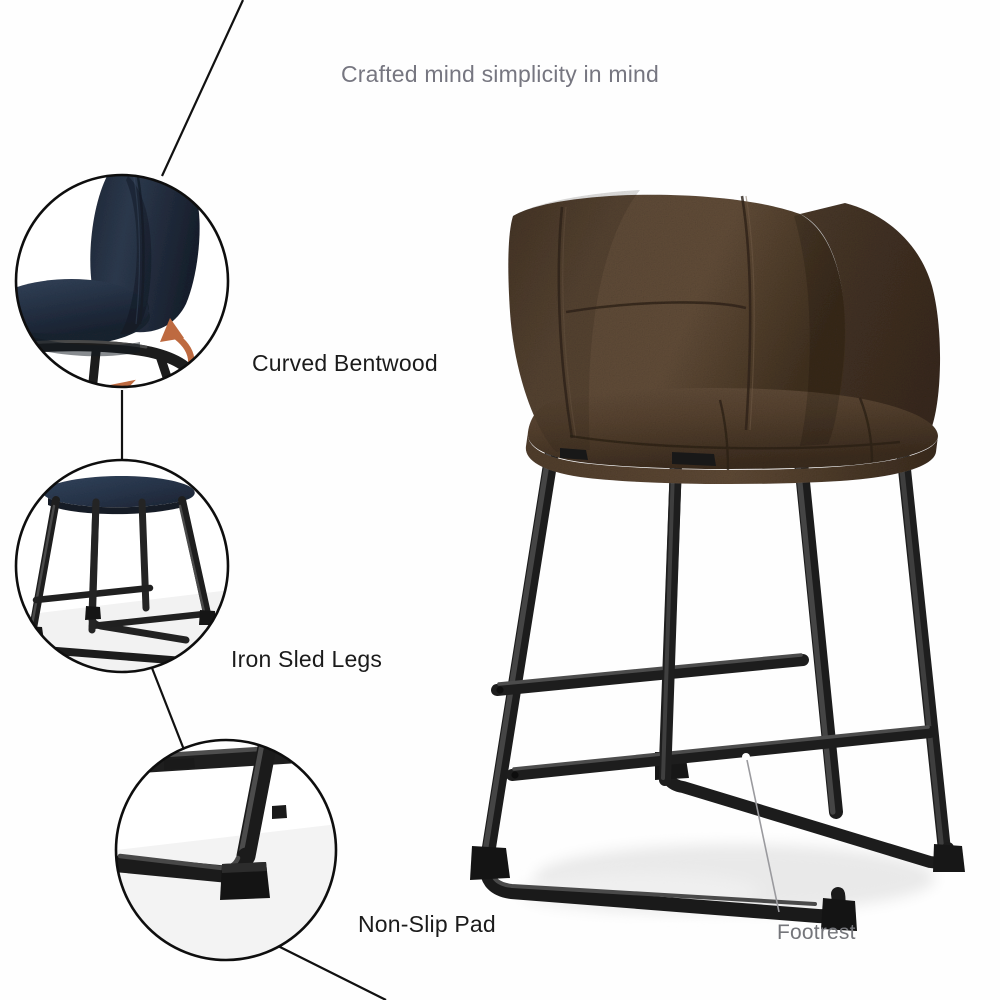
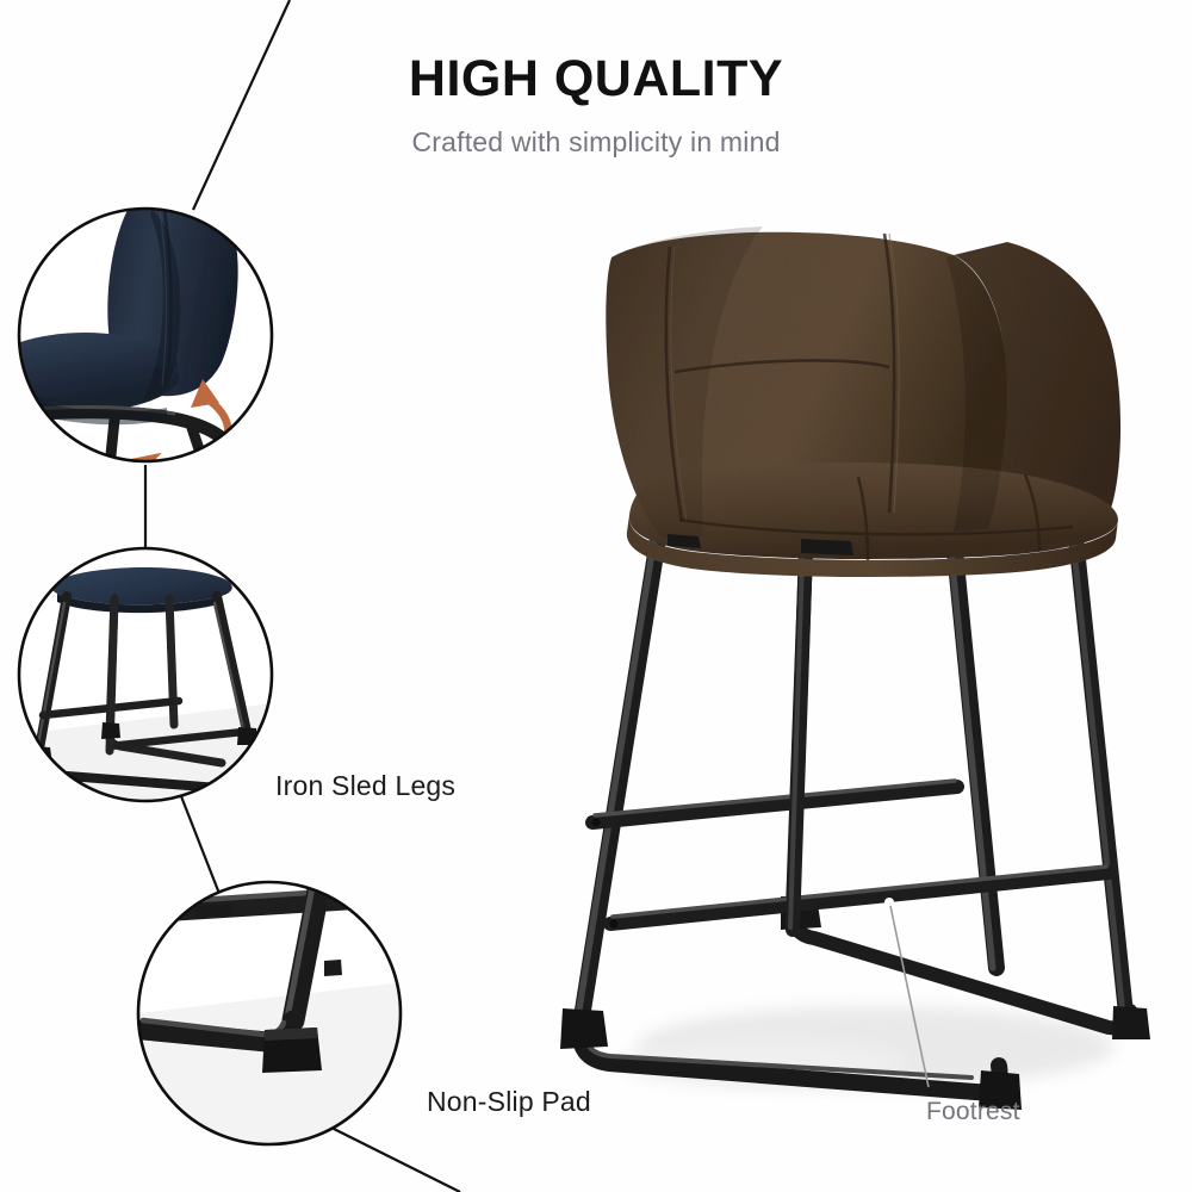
+ HIGH QUALITY
- Crafted mind simplicity in mind
+ Crafted with simplicity in mind
- Curved Bentwood
  Iron Sled Legs
  Non-Slip Pad
  Footrest
